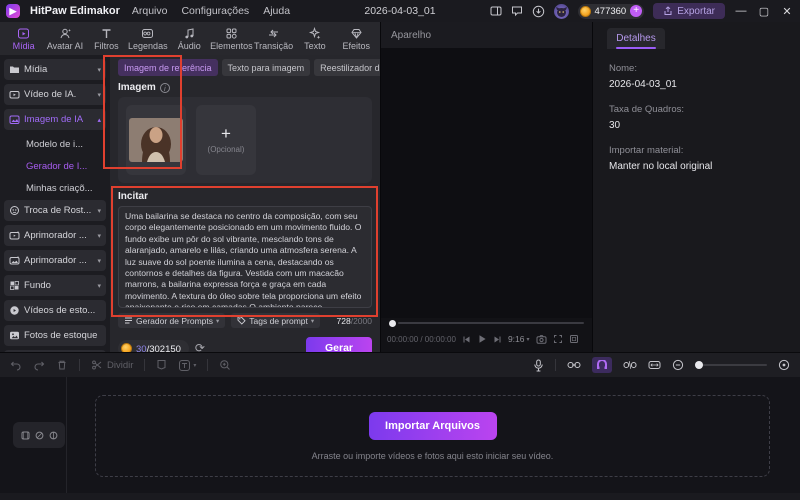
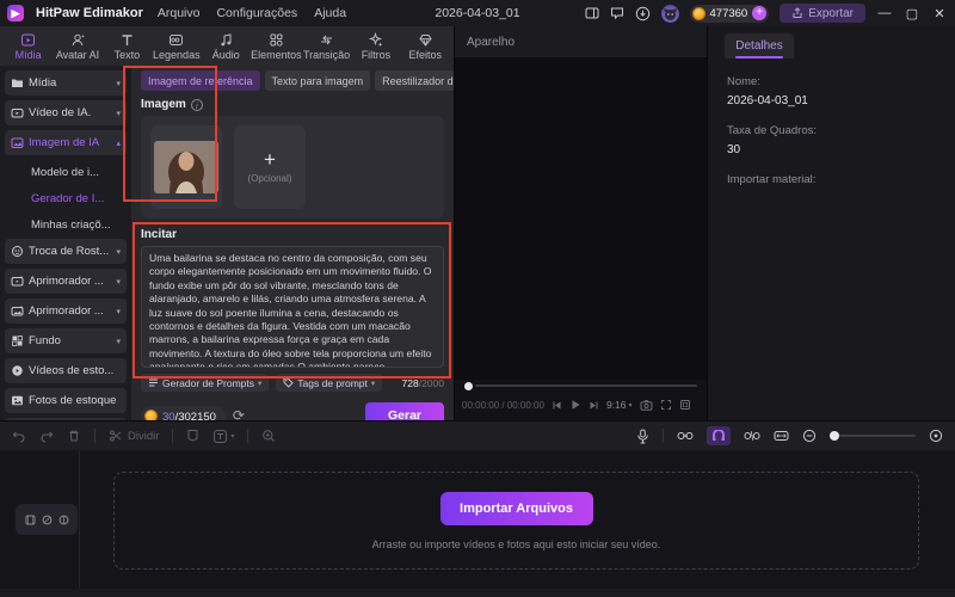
  ▶
  HitPaw Edimakor
  Arquivo
  Configurações
  Ajuda
  2026-04-03_01
  477360
  +
  Exportar
  —
  ▢
  ✕
  Mídia
  Avatar AI
- Filtros
+ Texto
  Legendas
  Áudio
  Elementos
  Transição
- Texto
+ Filtros
  Efeitos
  Mídia
  Vídeo de IA.
  Imagem de IA
  Modelo de i...
  Gerador de I...
  Minhas criaçõ...
  Troca de Rost...
  Aprimorador ...
  Aprimorador ...
  Fundo
  Vídeos de esto...
  Fotos de estoque
  Imagem de referência
  Texto para imagem
  Imagem
  i
  +
  (Opcional)
  Incitar
  Uma bailarina se destaca no centro da composição, com seu corpo elegantemente posicionado em um movimento fluido. O fundo exibe um pôr do sol vibrante, mesclando tons de alaranjado, amarelo e lilás, criando uma atmosfera serena. A luz suave do sol poente ilumina a cena, destacando os contornos e detalhes da figura. Vestida com um macacão marrons, a bailarina expressa força e graça em cada movimento. A textura do óleo sobre tela proporciona um efeito apaixonante e rico em camadas O ambiente parece
  Gerador de Prompts
  Tags de prompt
  728/2000
  30/302150
  ⟳
  Gerar
  Aparelho
  00:00:00 / 00:00:00
  9:16
  Detalhes
  Nome:
  2026-04-03_01
  Taxa de Quadros:
  30
  Importar material:
- Manter no local original
  Dividir
  Importar Arquivos
  Arraste ou importe vídeos e fotos aqui esto iniciar seu vídeo.
